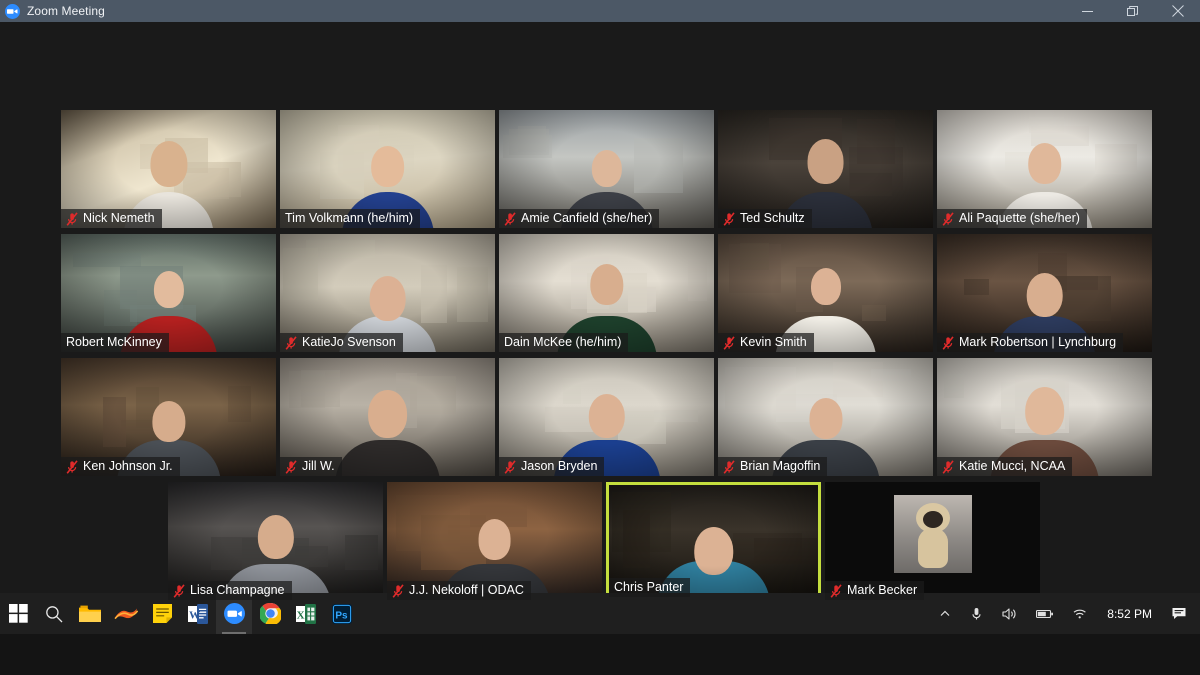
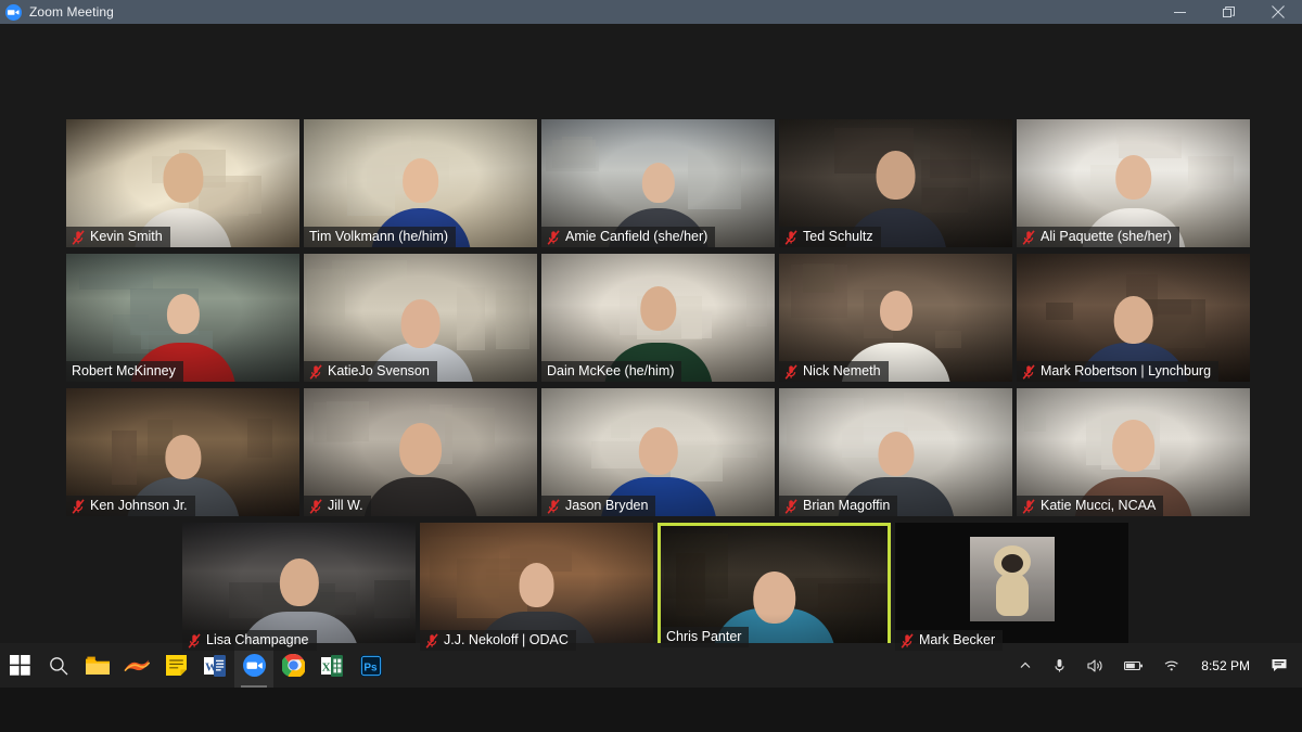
  Zoom Meeting
- Nick Nemeth
+ Kevin Smith
  Tim Volkmann (he/him)
  Amie Canfield (she/her)
  Ted Schultz
  Ali Paquette (she/her)
  Robert McKinney
  KatieJo Svenson
  Dain McKee (he/him)
- Kevin Smith
+ Nick Nemeth
  Mark Robertson | Lynchburg
  Ken Johnson Jr.
  Jill W.
  Jason Bryden
  Brian Magoffin
  Katie Mucci, NCAA
  Lisa Champagne
  J.J. Nekoloff | ODAC
  Chris Panter
  Mark Becker
  W
  X
  Ps
  8:52 PM
